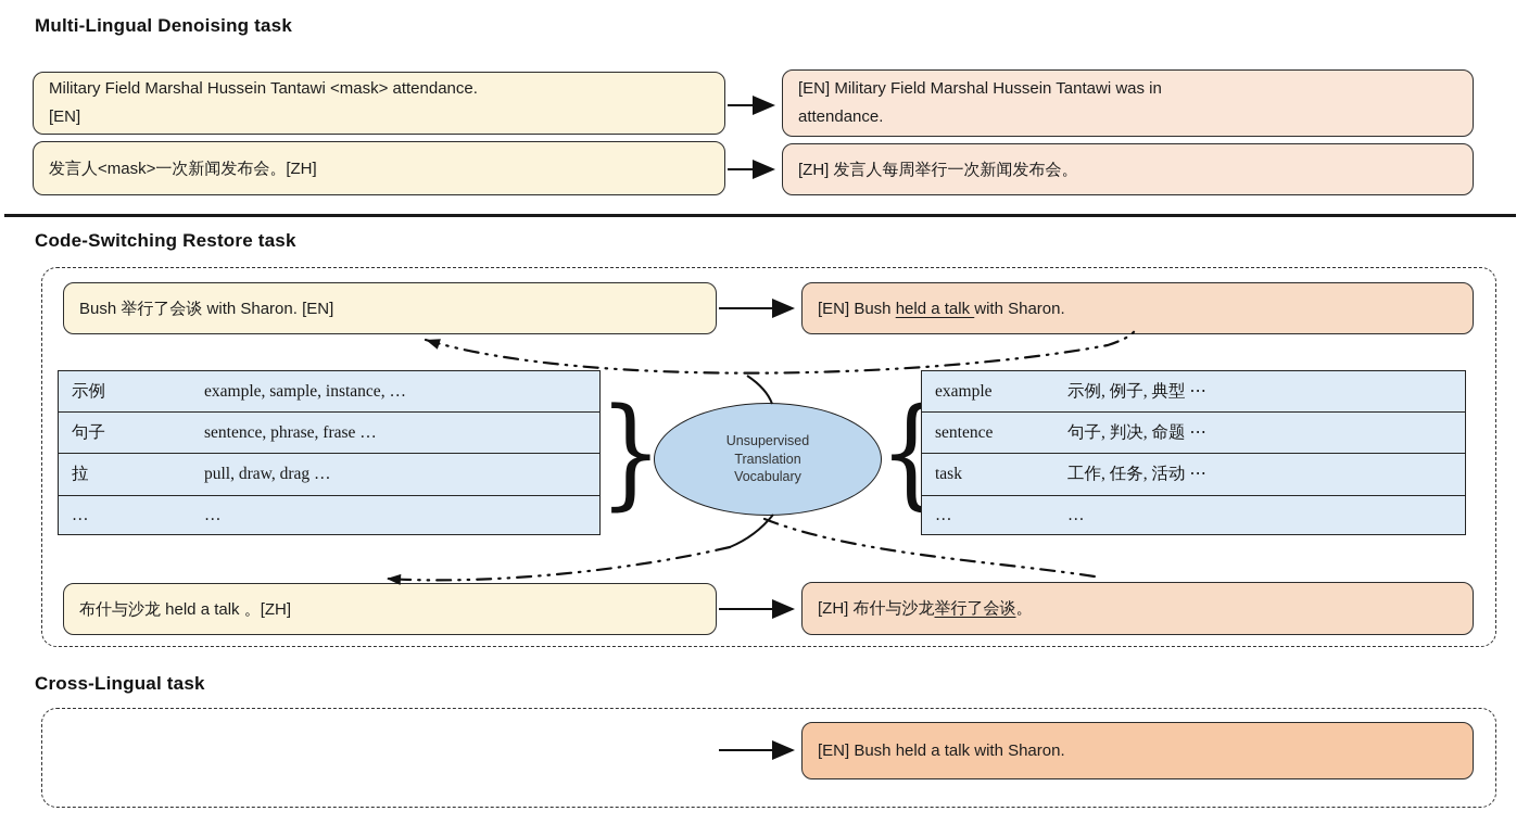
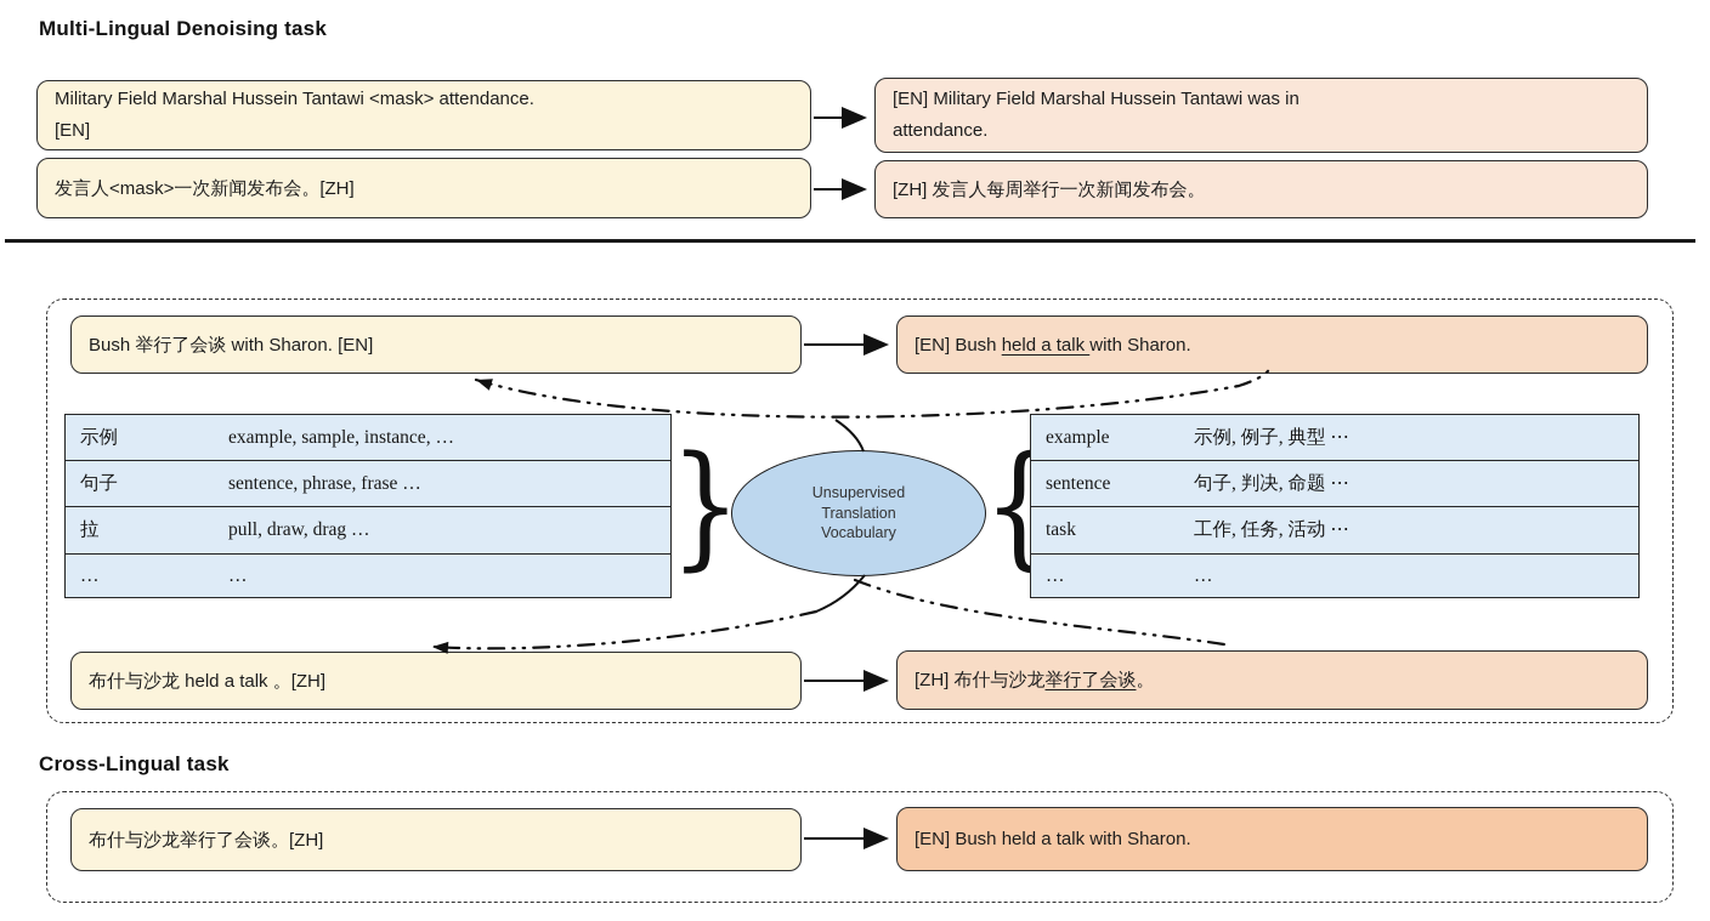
  Multi-Lingual Denoising task
  Military Field Marshal Hussein Tantawi <mask> attendance.
  [EN]
  [EN] Military Field Marshal Hussein Tantawi was in
  attendance.
  发言人<mask>一次新闻发布会。[ZH]
  [ZH] 发言人每周举行一次新闻发布会。
- Code-Switching Restore task
  Bush 举行了会谈 with Sharon. [EN]
  [EN] Bush held a talk with Sharon.
  示例
  example, sample, instance, …
  句子
  sentence, phrase, frase …
  拉
  pull, draw, drag …
  …
  …
  }
  Unsupervised
  Translation
  Vocabulary
  {
  example
  示例, 例子, 典型 ⋯
  sentence
  句子, 判决, 命题 ⋯
  task
  工作, 任务, 活动 ⋯
  …
  …
  布什与沙龙 held a talk 。[ZH]
  [ZH] 布什与沙龙举行了会谈。
  Cross-Lingual task
+ 布什与沙龙举行了会谈。[ZH]
  [EN] Bush held a talk with Sharon.
